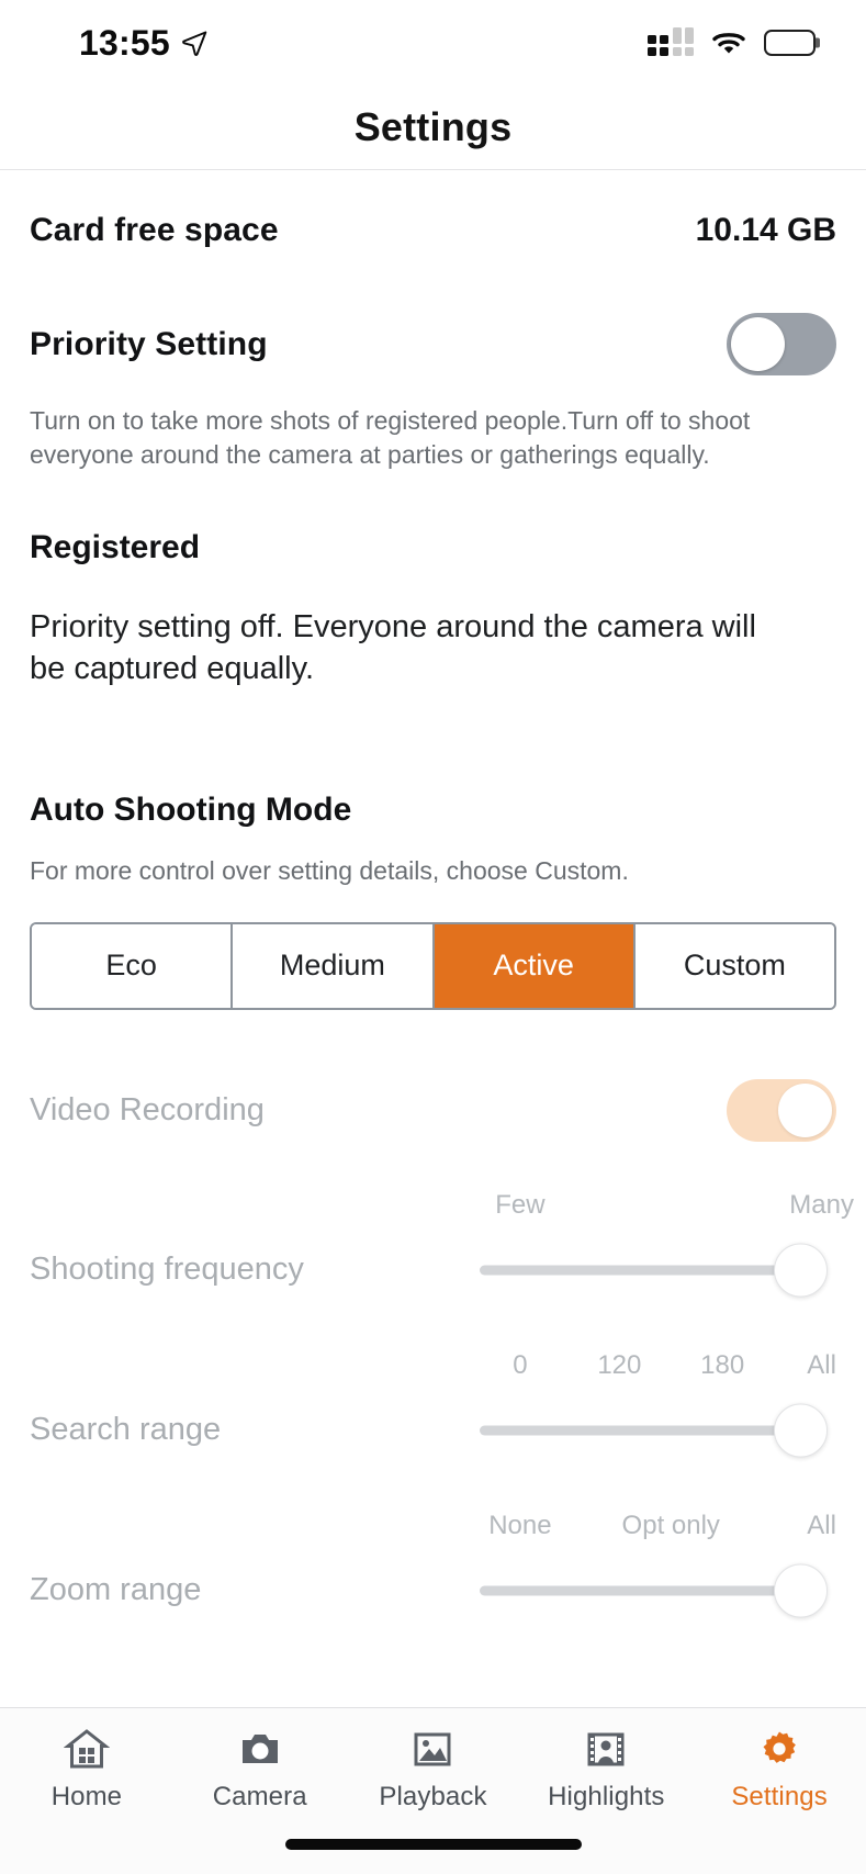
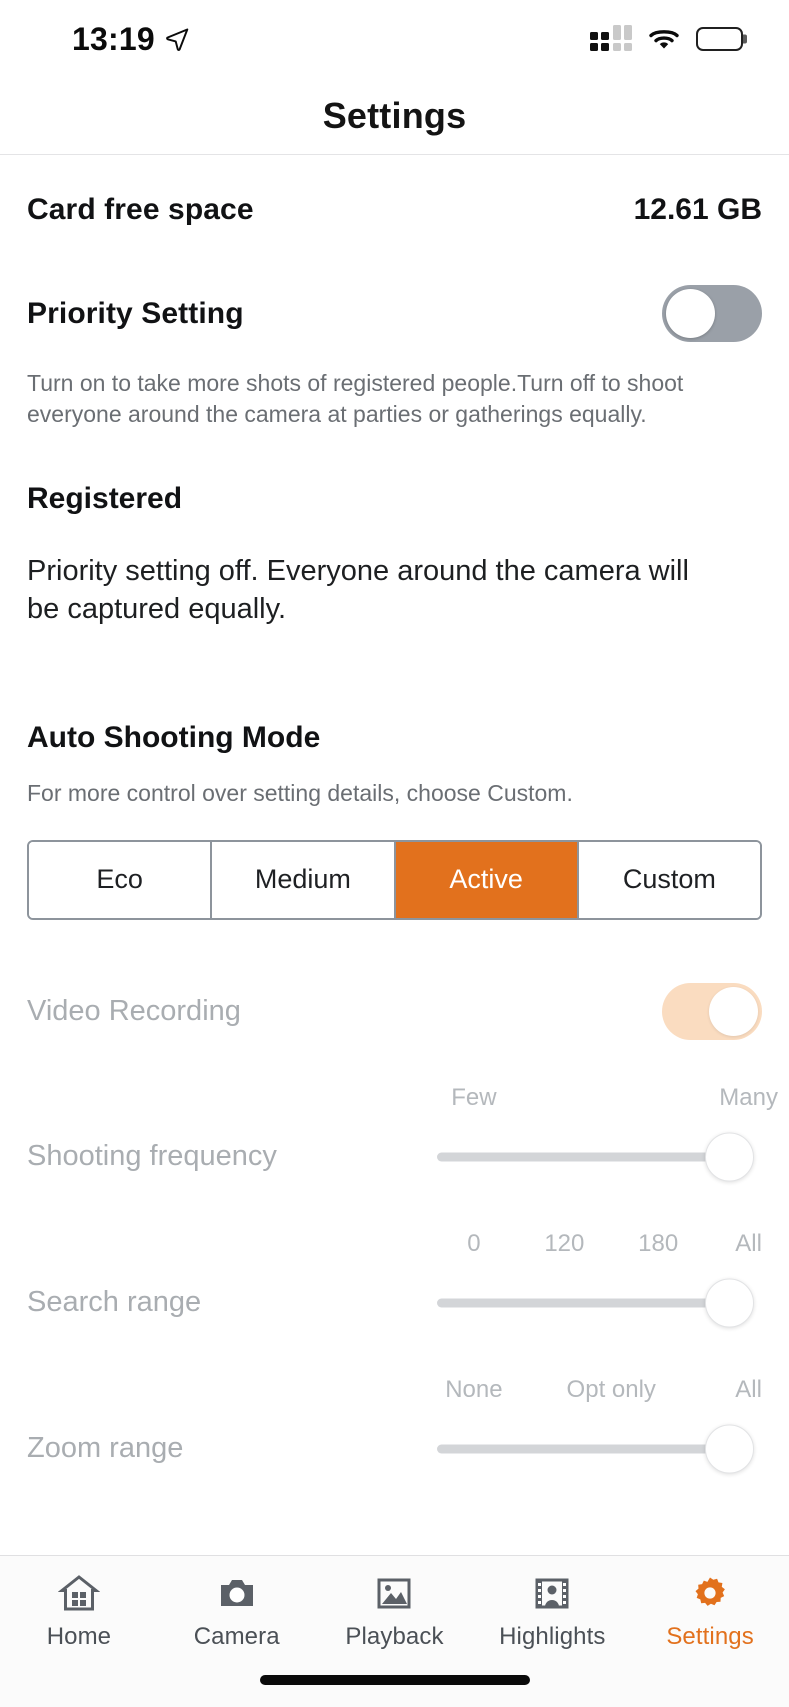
- 13:55
+ 13:19
  Settings
  Card free space
- 10.14 GB
+ 12.61 GB
  Priority Setting
  Turn on to take more shots of registered people.Turn off to shoot everyone around the camera at parties or gatherings equally.
  Registered
  Priority setting off. Everyone around the camera will be captured equally.
  Auto Shooting Mode
  For more control over setting details, choose Custom.
  Eco
  Medium
  Active
  Custom
  Video Recording
  Few
  Many
  Shooting frequency
  0
  120
  180
  All
  Search range
  None
  Opt only
  All
  Zoom range
  Home
  Camera
  Playback
  Highlights
  Settings
